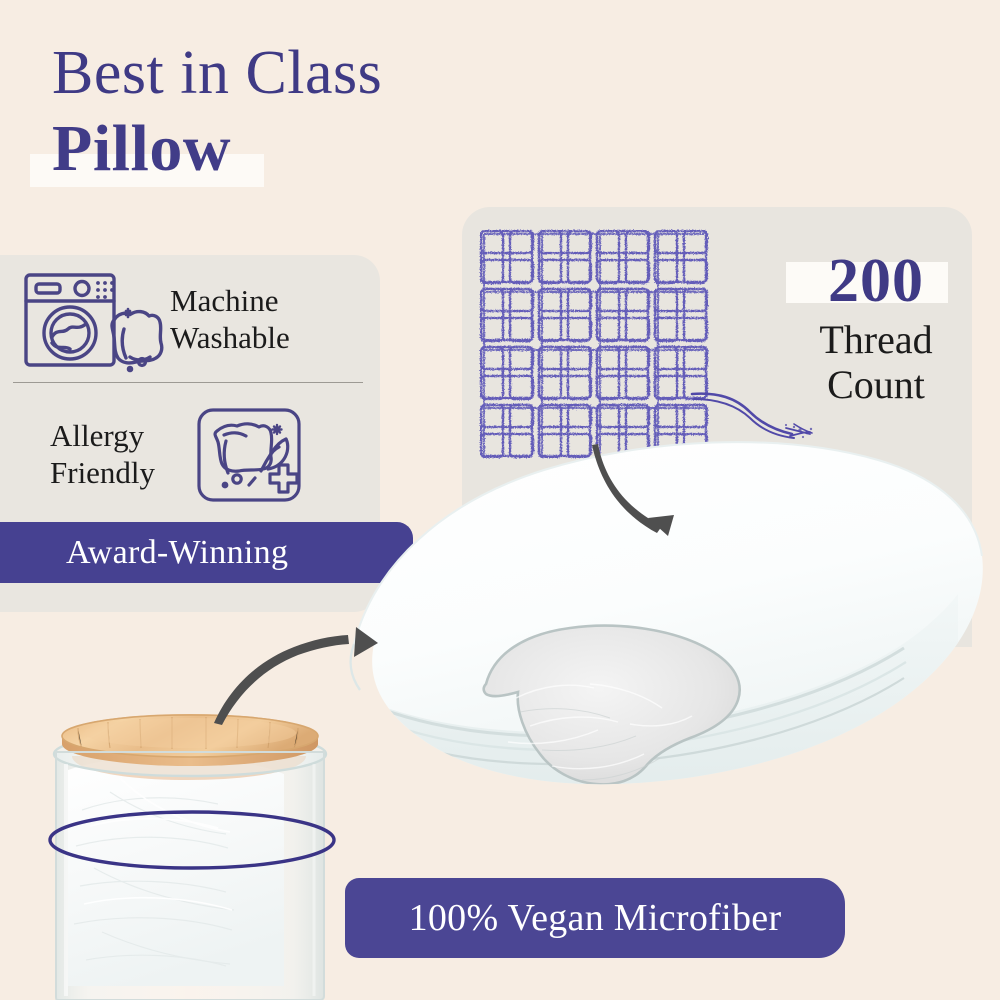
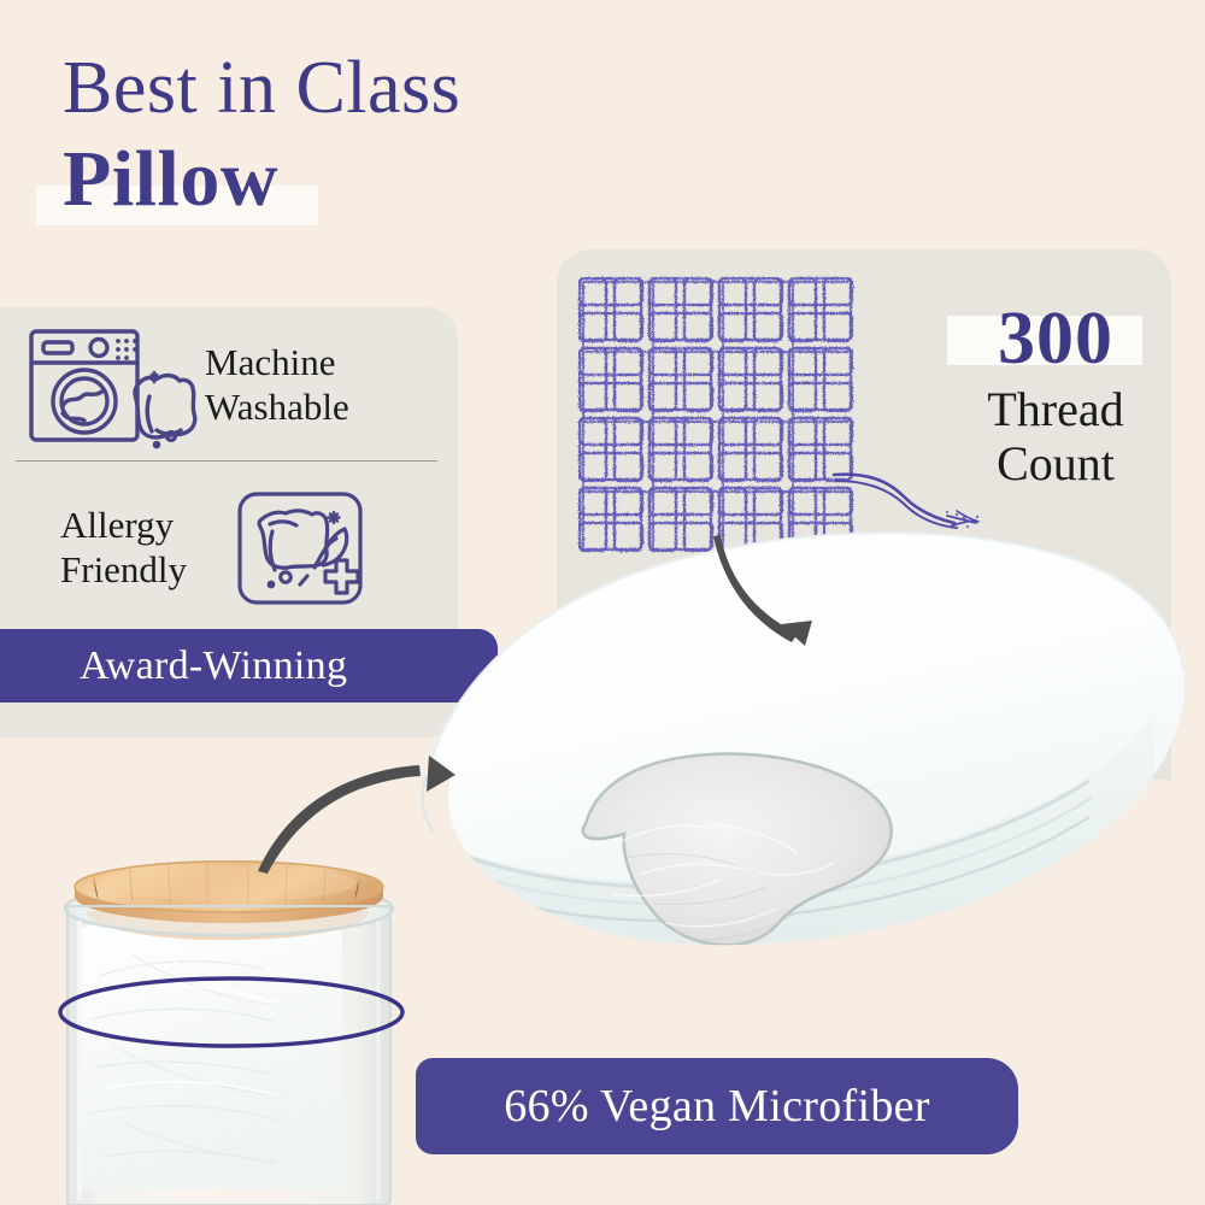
  Best in Class
  Pillow
  Machine Washable
  Allergy Friendly
  Award-Winning
- 200
+ 300
  Thread
  Count
- 100% Vegan Microfiber
+ 66% Vegan Microfiber
